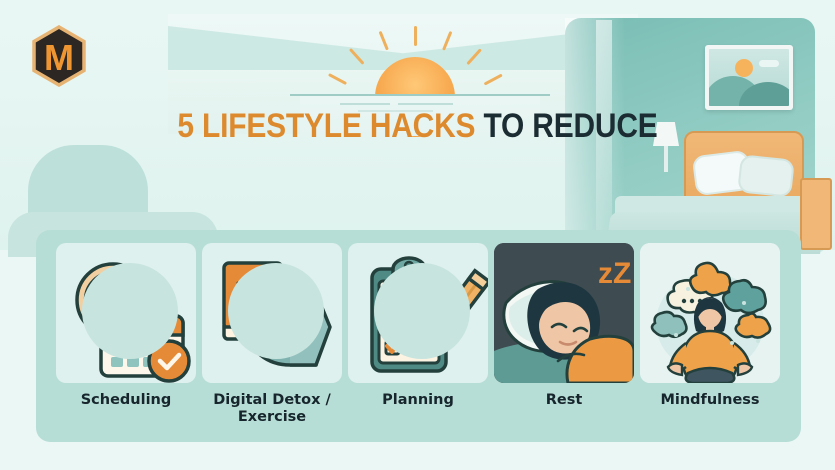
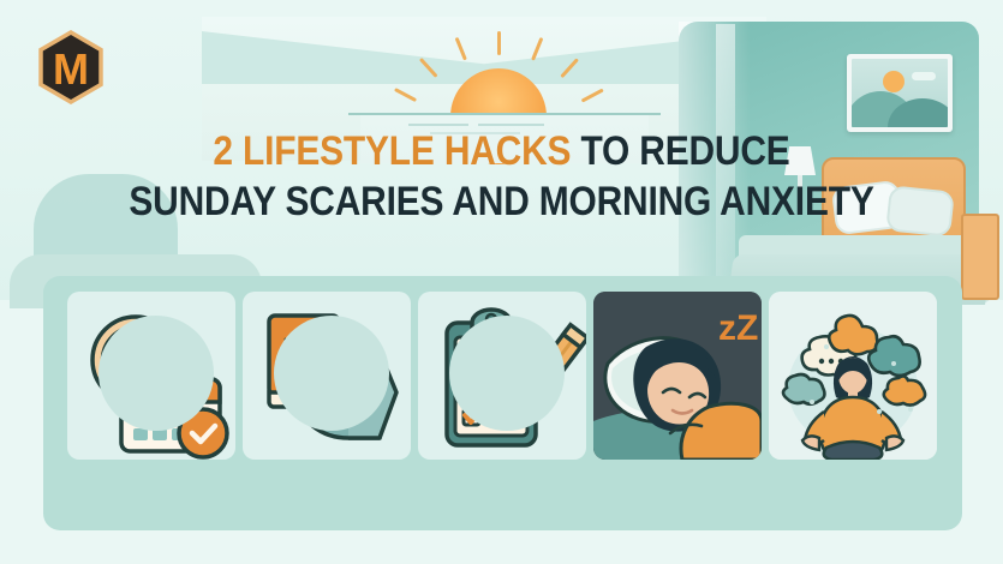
  M
- 5 LIFESTYLE HACKS TO REDUCE
+ 2 LIFESTYLE HACKS TO REDUCE
+ SUNDAY SCARIES AND MORNING ANXIETY
  zZ
- Scheduling
- Digital Detox /
- Exercise
- Planning
- Rest
- Mindfulness
